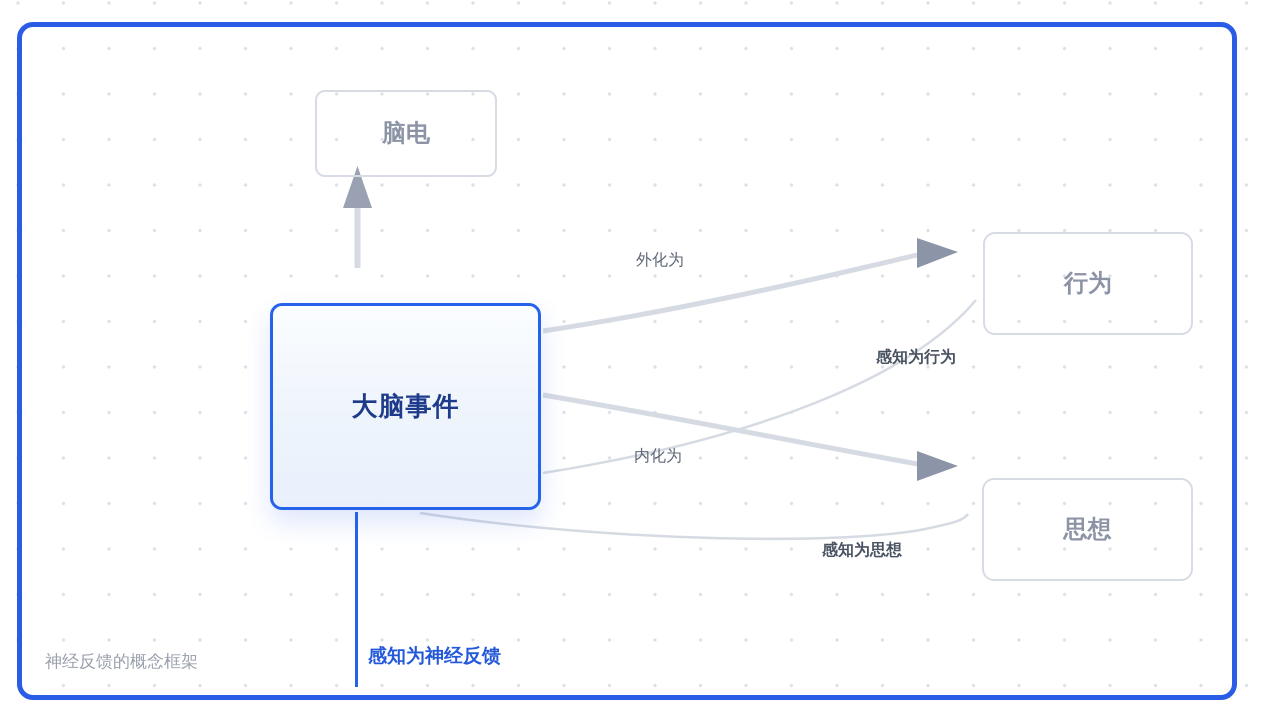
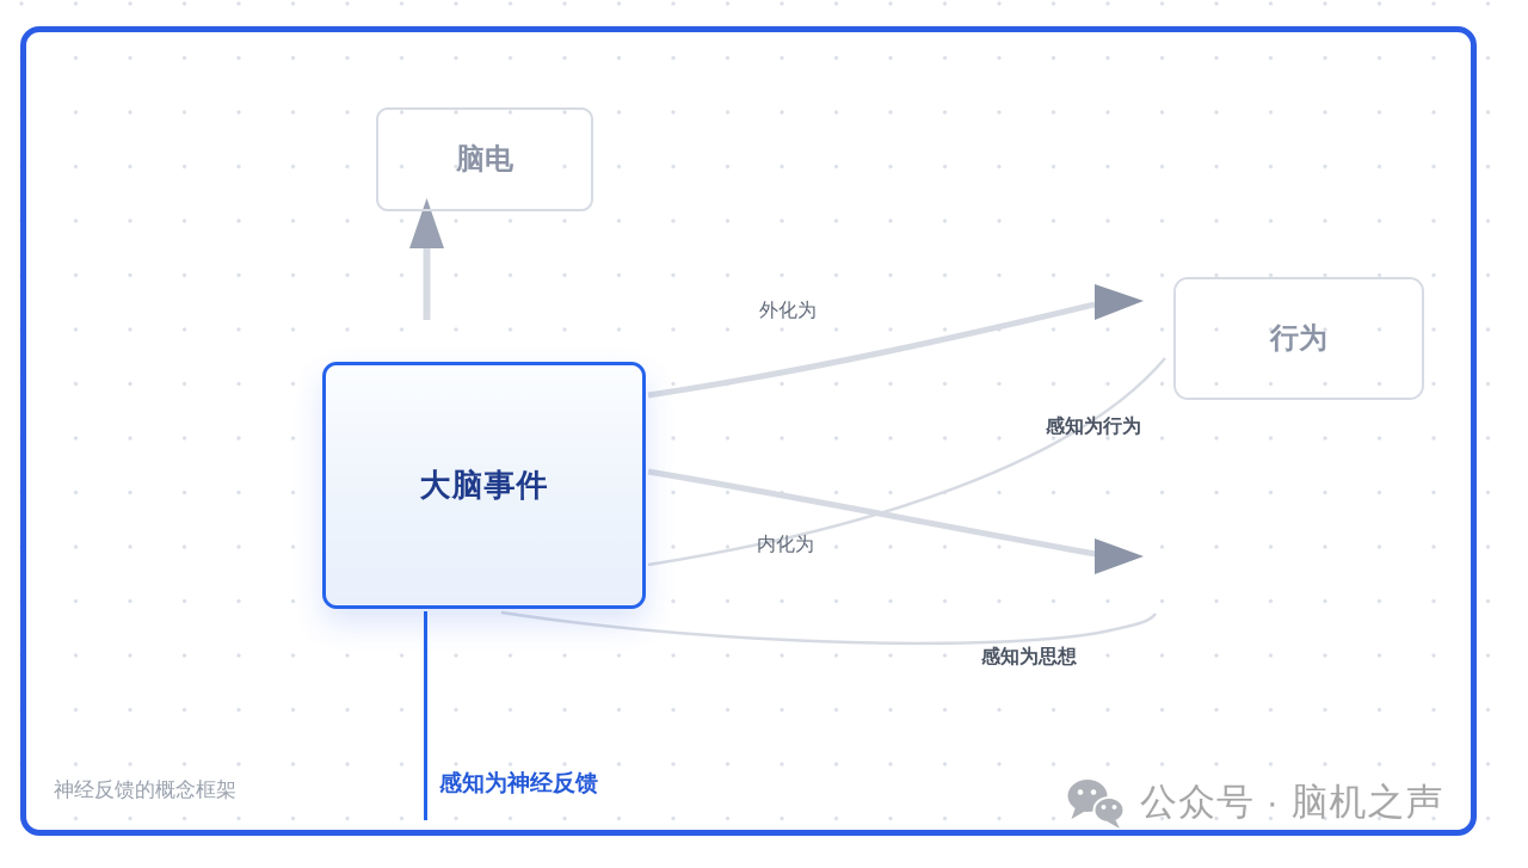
  脑电
  大脑事件
  行为
- 思想
  外化为
  内化为
  感知为行为
  感知为思想
  感知为神经反馈
  神经反馈的概念框架
+ 公众号 · 脑机之声
